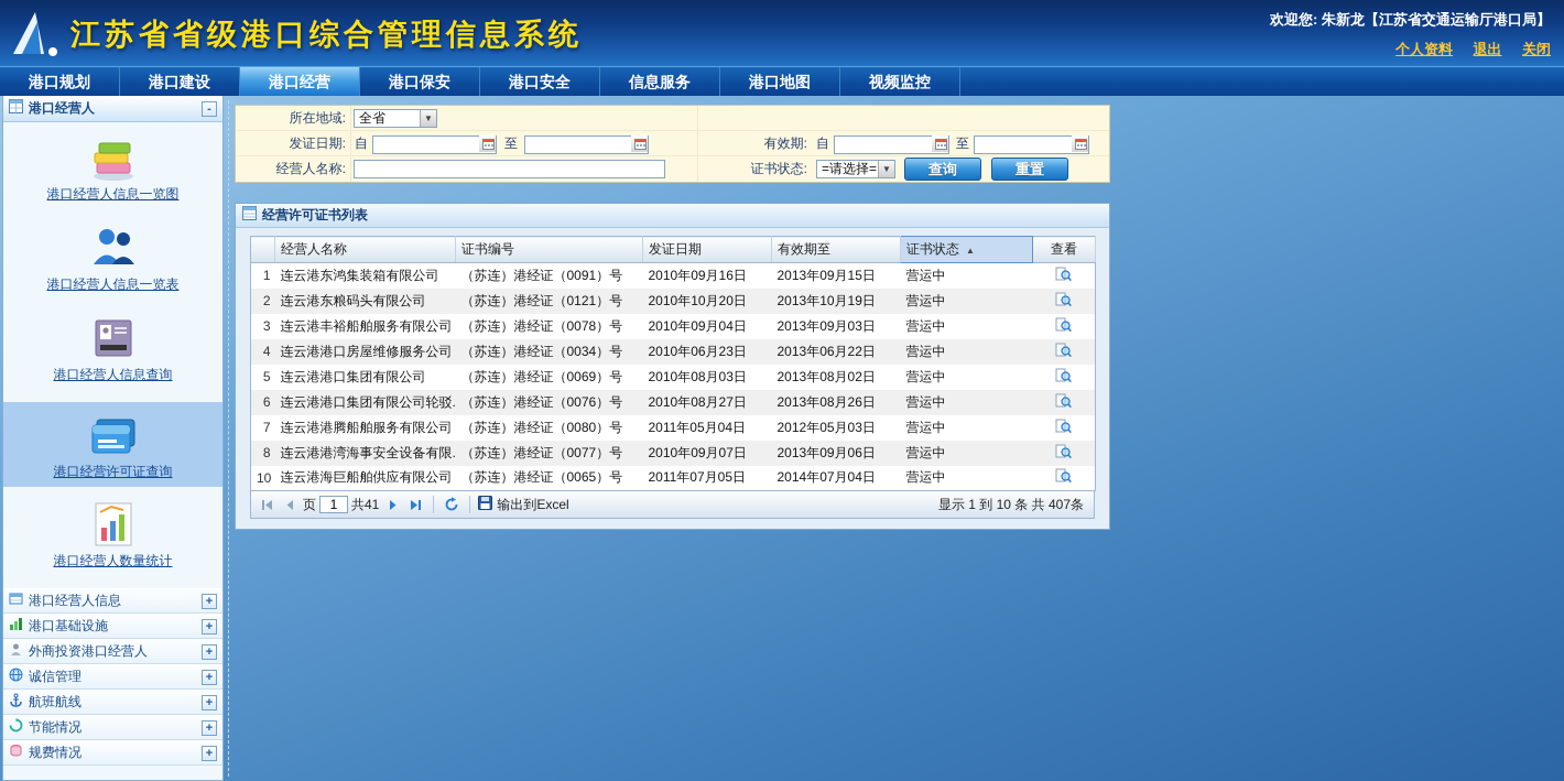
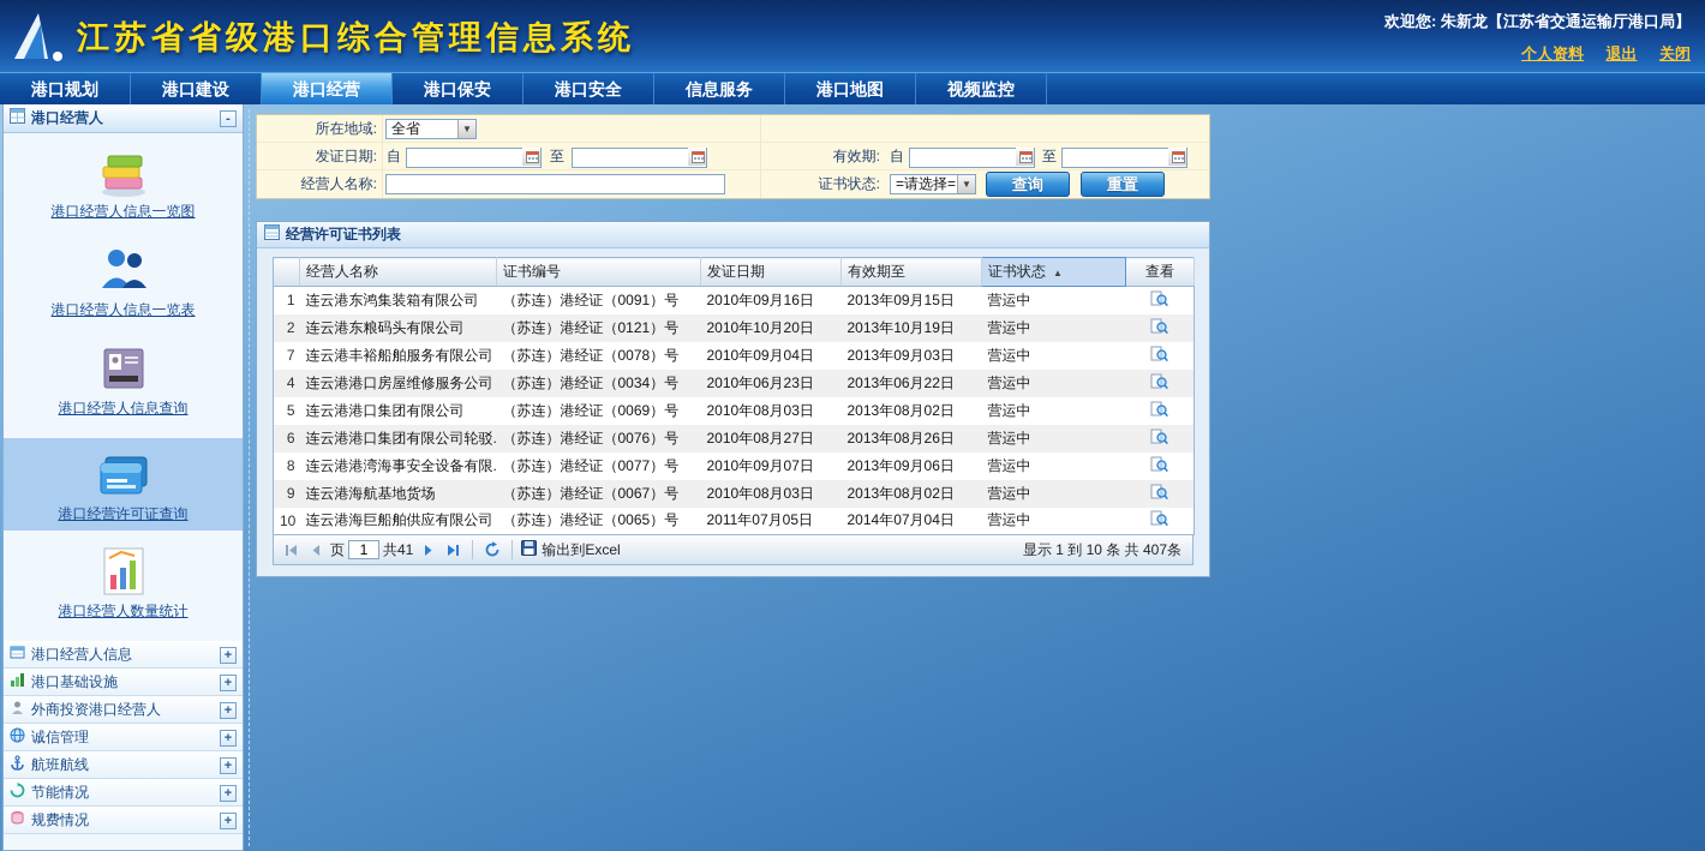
  江苏省省级港口综合管理信息系统
  欢迎您: 朱新龙【江苏省交通运输厅港口局】
  个人资料 退出 关闭
  港口规划
  港口建设
  港口经营
  港口保安
  港口安全
  信息服务
  港口地图
  视频监控
  港口经营人
  -
  港口经营人信息一览图
  港口经营人信息一览表
  港口经营人信息查询
  港口经营许可证查询
  港口经营人数量统计
  港口经营人信息
  +
  港口基础设施
  +
  外商投资港口经营人
  +
  诚信管理
  +
  航班航线
  +
  节能情况
  +
  规费情况
  +
  所在地域:
  全省
  ▼
  发证日期:
  自
  至
  有效期:
  自
  至
  经营人名称:
  证书状态:
  =请选择=
  ▼
  查询
  重置
  经营许可证书列表
  	经营人名称	证书编号	发证日期	有效期至	证书状态 ▲	查看
  1	连云港东鸿集装箱有限公司	（苏连）港经证（0091）号	2010年09月16日	2013年09月15日	营运中
  2	连云港东粮码头有限公司	（苏连）港经证（0121）号	2010年10月20日	2013年10月19日	营运中
- 3	连云港丰裕船舶服务有限公司	（苏连）港经证（0078）号	2010年09月04日	2013年09月03日	营运中
+ 7	连云港丰裕船舶服务有限公司	（苏连）港经证（0078）号	2010年09月04日	2013年09月03日	营运中
  4	连云港港口房屋维修服务公司	（苏连）港经证（0034）号	2010年06月23日	2013年06月22日	营运中
  5	连云港港口集团有限公司	（苏连）港经证（0069）号	2010年08月03日	2013年08月02日	营运中
  6	连云港港口集团有限公司轮驳.	（苏连）港经证（0076）号	2010年08月27日	2013年08月26日	营运中
- 7	连云港港腾船舶服务有限公司	（苏连）港经证（0080）号	2011年05月04日	2012年05月03日	营运中
  8	连云港港湾海事安全设备有限.	（苏连）港经证（0077）号	2010年09月07日	2013年09月06日	营运中
+ 9	连云港海航基地货场	（苏连）港经证（0067）号	2010年08月03日	2013年08月02日	营运中
  10	连云港海巨船舶供应有限公司	（苏连）港经证（0065）号	2011年07月05日	2014年07月04日	营运中
  页
  1
  共41
  输出到Excel
  显示 1 到 10 条 共 407条
